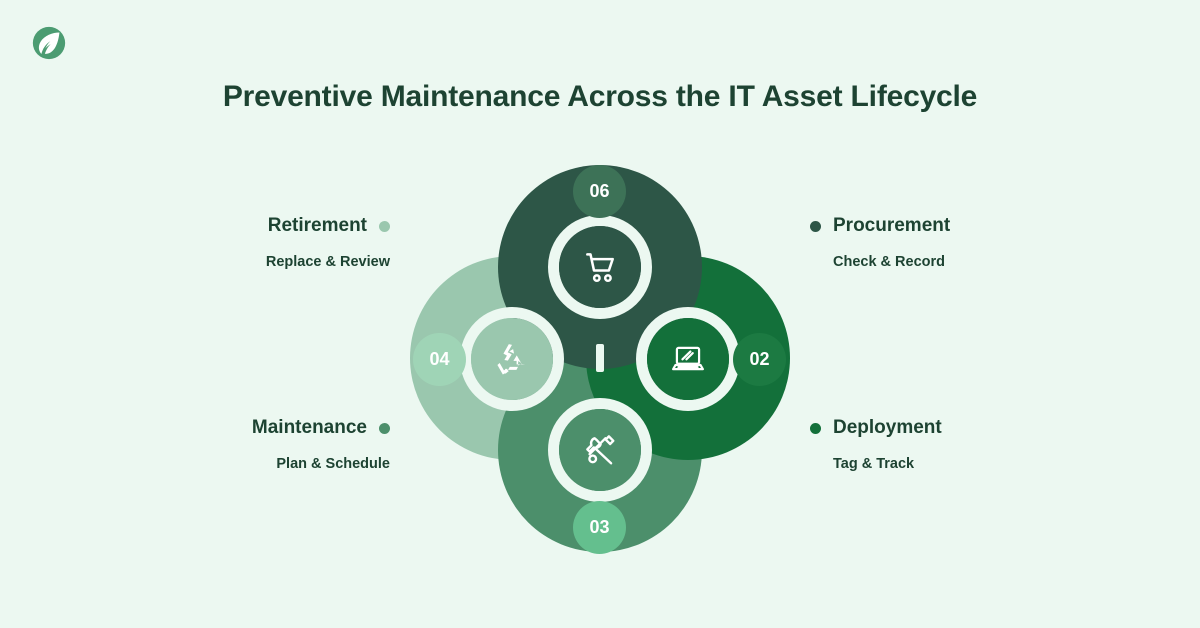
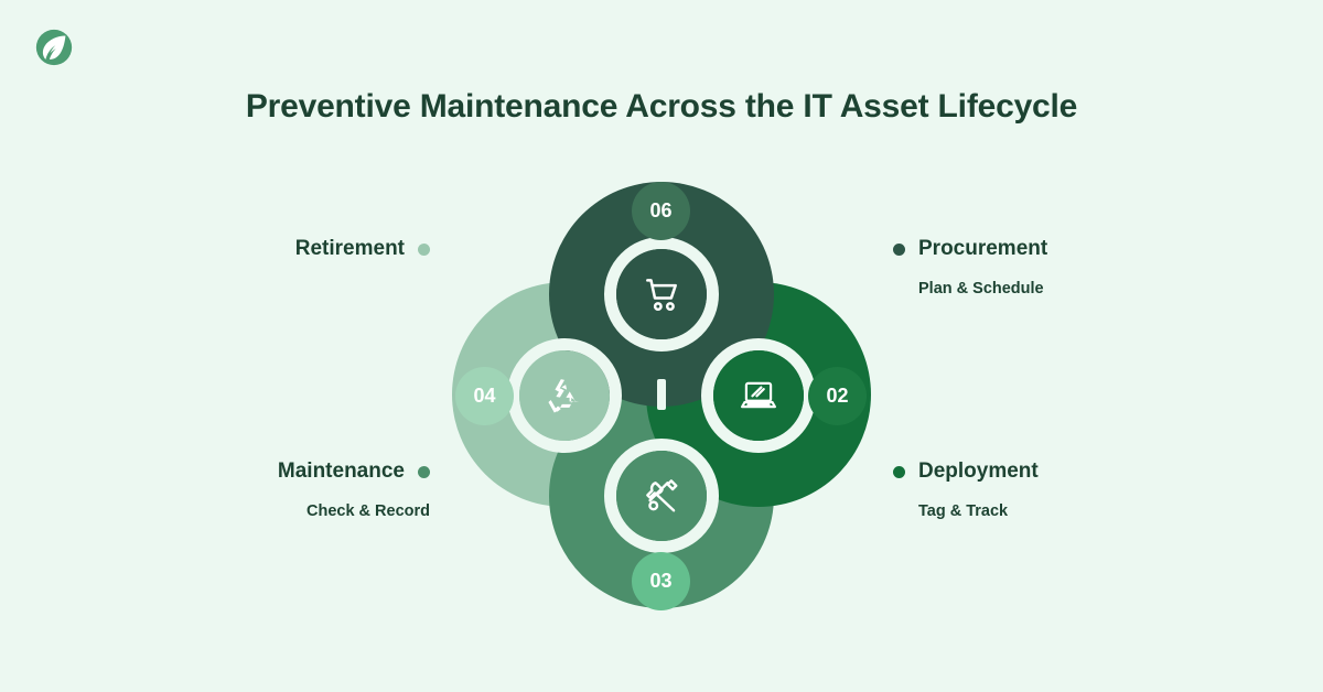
  Preventive Maintenance Across the IT Asset Lifecycle
  06
  02
  03
  04
  Retirement
- Replace & Review
  Maintenance
- Plan & Schedule
+ Check & Record
  Procurement
- Check & Record
+ Plan & Schedule
  Deployment
  Tag & Track
